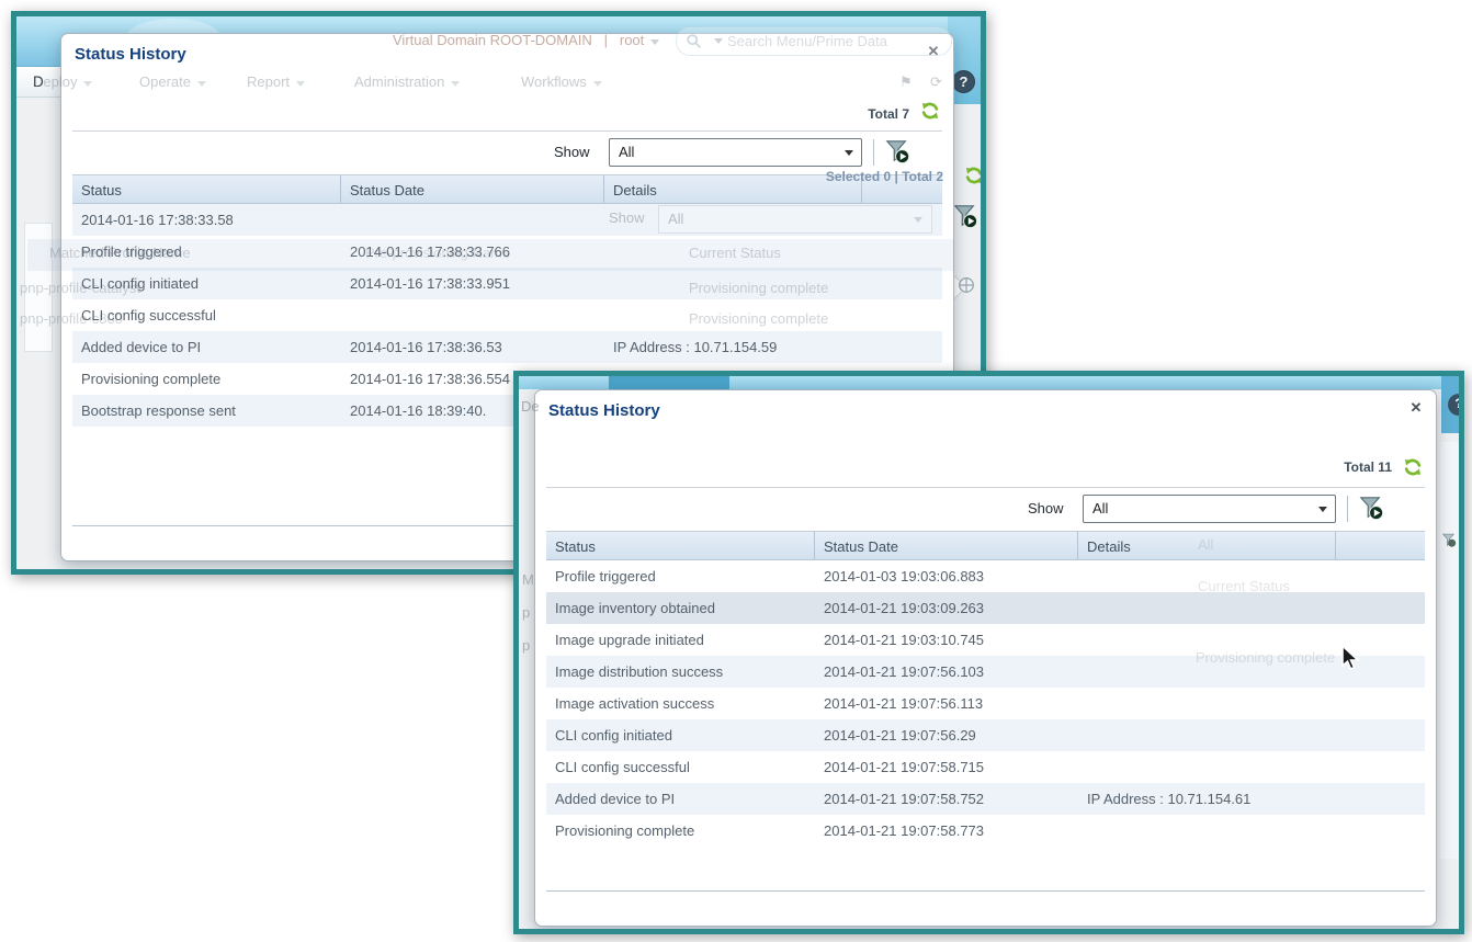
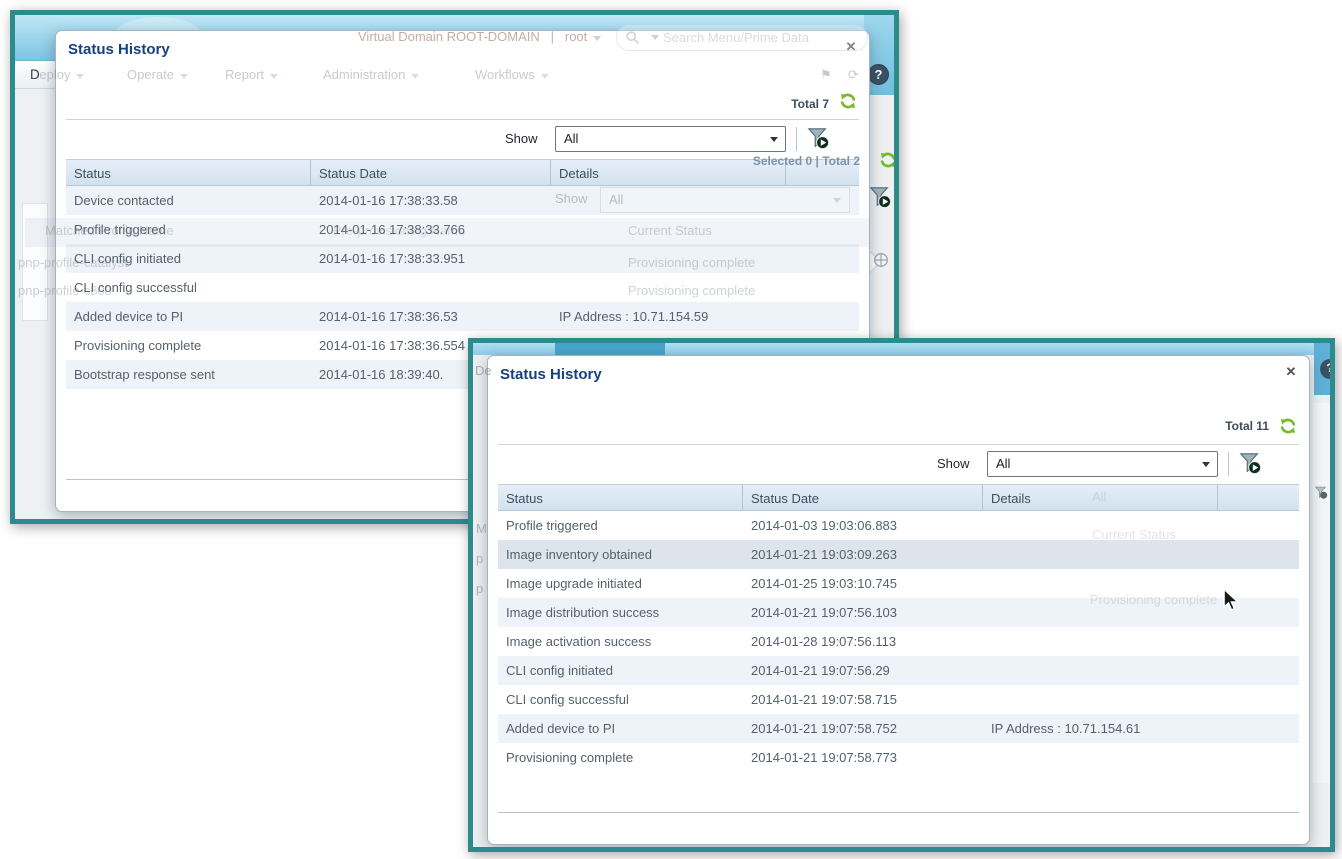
  D
  ?
  Virtual Domain ROOT-DOMAIN | root
  Search Menu/Prime Data
  Deploy
  Operate
  Report
  Administration
  Workflows
  ⚑
  ⟳
  Selected 0 | Total 2
  Show
  All
  Matched Profile Name
  Pre-provisioning Name
  Current Status
  pnp-profile-catalyst
  Provisioning complete
  pnp-profile-c800
  Provisioning complete
  Status History
  ✕
  Total 7
  Show
  All
  Status
  Status Date
  Details
+ Device contacted
  2014-01-16 17:38:33.58
  Profile triggered
  2014-01-16 17:38:33.766
  CLI config initiated
  2014-01-16 17:38:33.951
  CLI config successful
  Added device to PI
  2014-01-16 17:38:36.53
  IP Address : 10.71.154.59
  Provisioning complete
  2014-01-16 17:38:36.554
  Bootstrap response sent
  2014-01-16 18:39:40.
  De
  M
  p
  p
  All
  Current Status
  Provisioning complete
  Status History
  ✕
  Total 11
  Show
  All
  Status
  Status Date
  Details
  Profile triggered
  2014-01-03 19:03:06.883
  Image inventory obtained
  2014-01-21 19:03:09.263
  Image upgrade initiated
- 2014-01-21 19:03:10.745
+ 2014-01-25 19:03:10.745
  Image distribution success
  2014-01-21 19:07:56.103
  Image activation success
- 2014-01-21 19:07:56.113
+ 2014-01-28 19:07:56.113
  CLI config initiated
  2014-01-21 19:07:56.29
  CLI config successful
  2014-01-21 19:07:58.715
  Added device to PI
  2014-01-21 19:07:58.752
  IP Address : 10.71.154.61
  Provisioning complete
  2014-01-21 19:07:58.773
